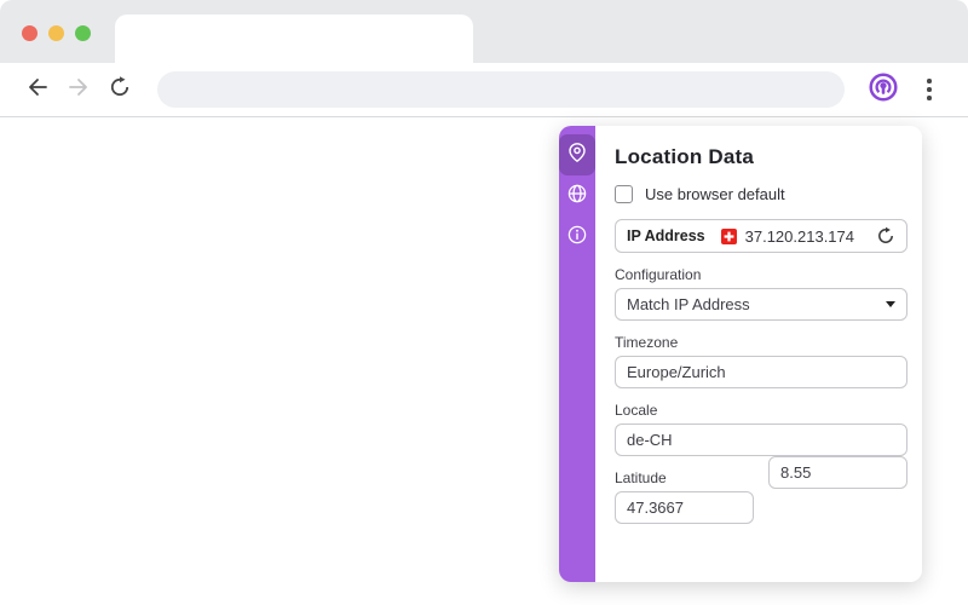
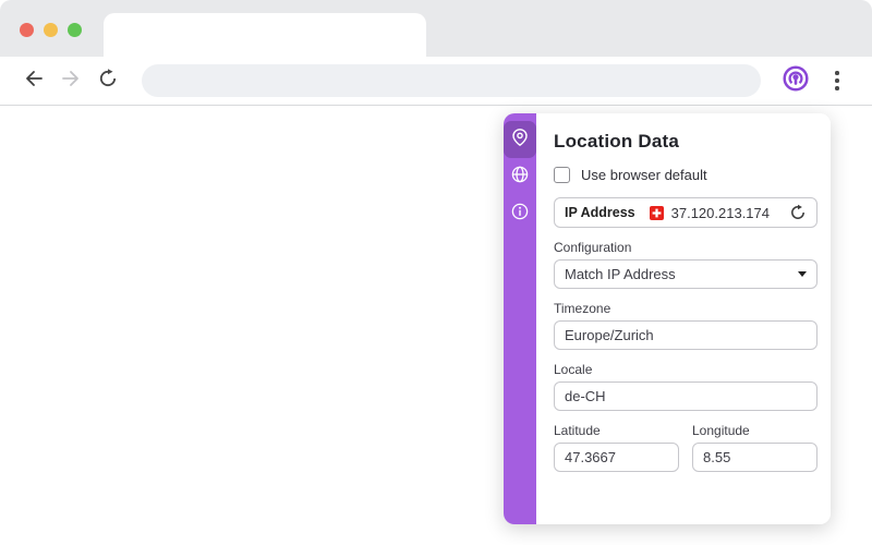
  Location Data
  Use browser default
  IP Address
  37.120.213.174
  Configuration
  Match IP Address
  Timezone
  Europe/Zurich
  Locale
  de-CH
  Latitude
  47.3667
+ Longitude
  8.55
